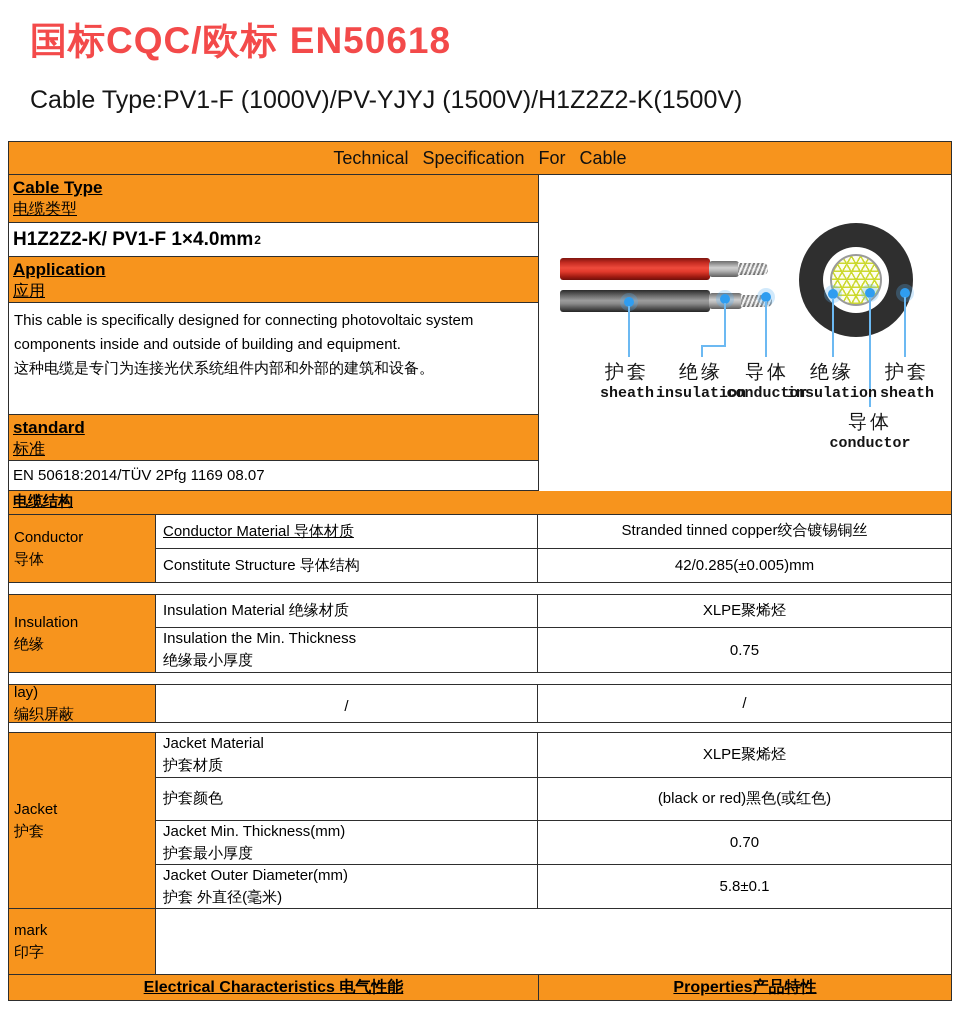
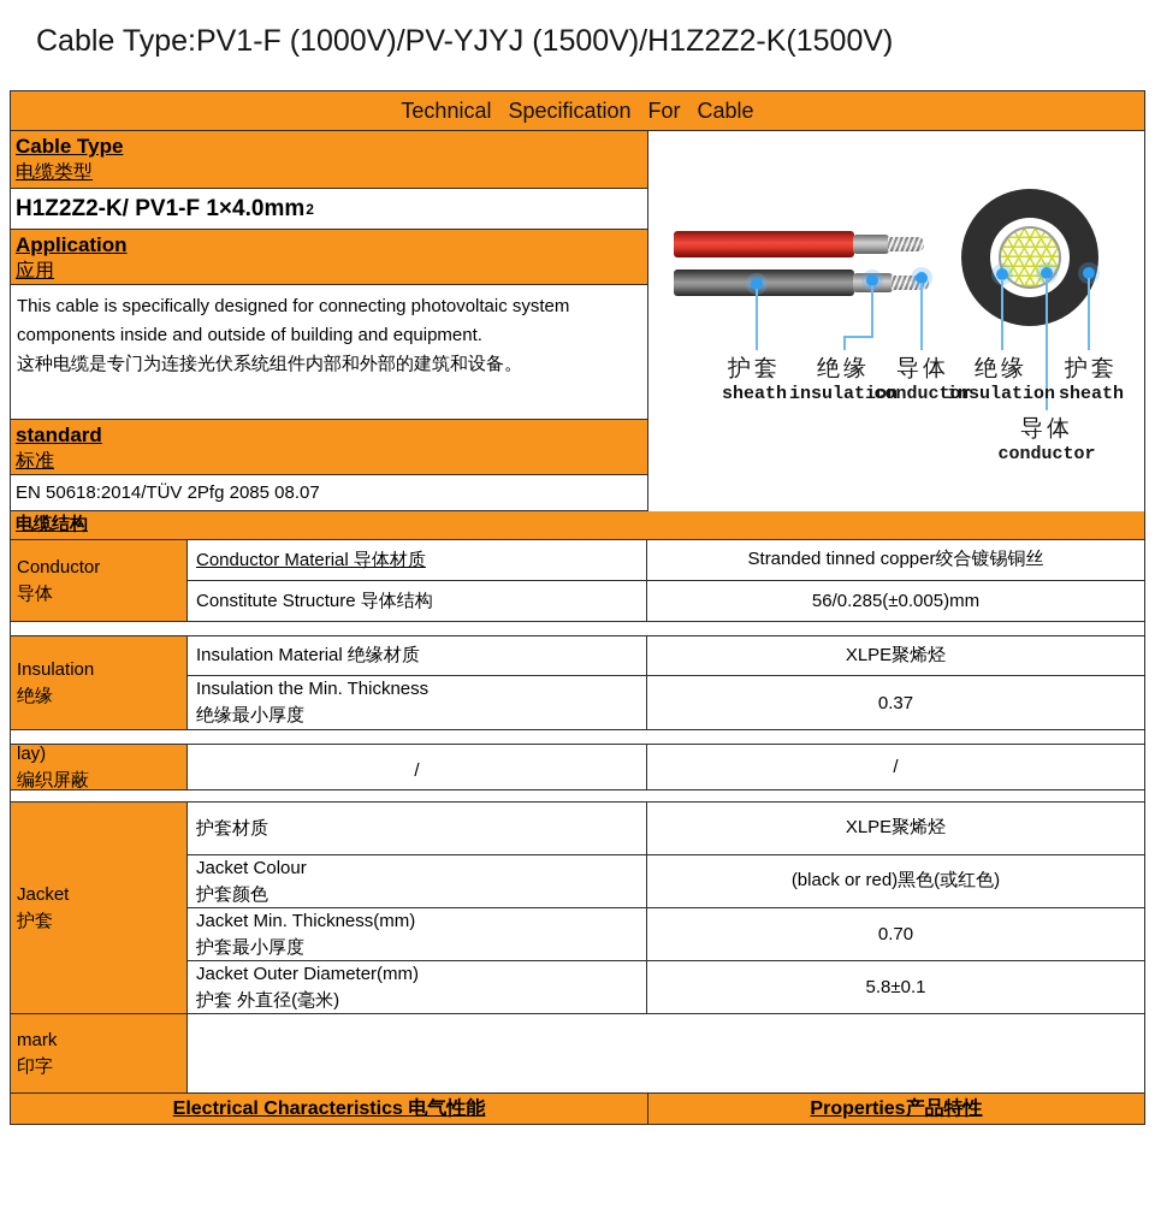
- 国标CQC/欧标 EN50618
  Cable Type:PV1-F (1000V)/PV-YJYJ (1500V)/H1Z2Z2-K(1500V)
  Technical Specification For Cable
  Cable Type
  电缆类型
  H1Z2Z2-K/ PV1-F 1×4.0mm
  2
  Application
  应用
  This cable is specifically designed for connecting photovoltaic system components inside and outside of building and equipment.
  这种电缆是专门为连接光伏系统组件内部和外部的建筑和设备。
  standard
  标准
- EN 50618:2014/TÜV 2Pfg 1169 08.07
+ EN 50618:2014/TÜV 2Pfg 2085 08.07
  护套
  sheath
  绝缘
  insulation
  导体
  conductor
  绝缘
  insulation
  护套
  sheath
  导体
  conductor
  电缆结构
  Conductor
  导体
  Conductor Material 导体材质
  Stranded tinned copper绞合镀锡铜丝
  Constitute Structure 导体结构
- 42/0.285(±0.005)mm
+ 56/0.285(±0.005)mm
  Insulation
  绝缘
  Insulation Material 绝缘材质
  XLPE聚烯烃
  Insulation the Min. Thickness
  绝缘最小厚度
- 0.75
+ 0.37
  lay)
  编织屏蔽
  /
  /
  Jacket
  护套
- Jacket Material
  护套材质
  XLPE聚烯烃
+ Jacket Colour
  护套颜色
  (black or red)黑色(或红色)
  Jacket Min. Thickness(mm)
  护套最小厚度
  0.70
  Jacket Outer Diameter(mm)
  护套 外直径(毫米)
  5.8±0.1
  mark
  印字
  Electrical Characteristics 电气性能
  Properties产品特性
